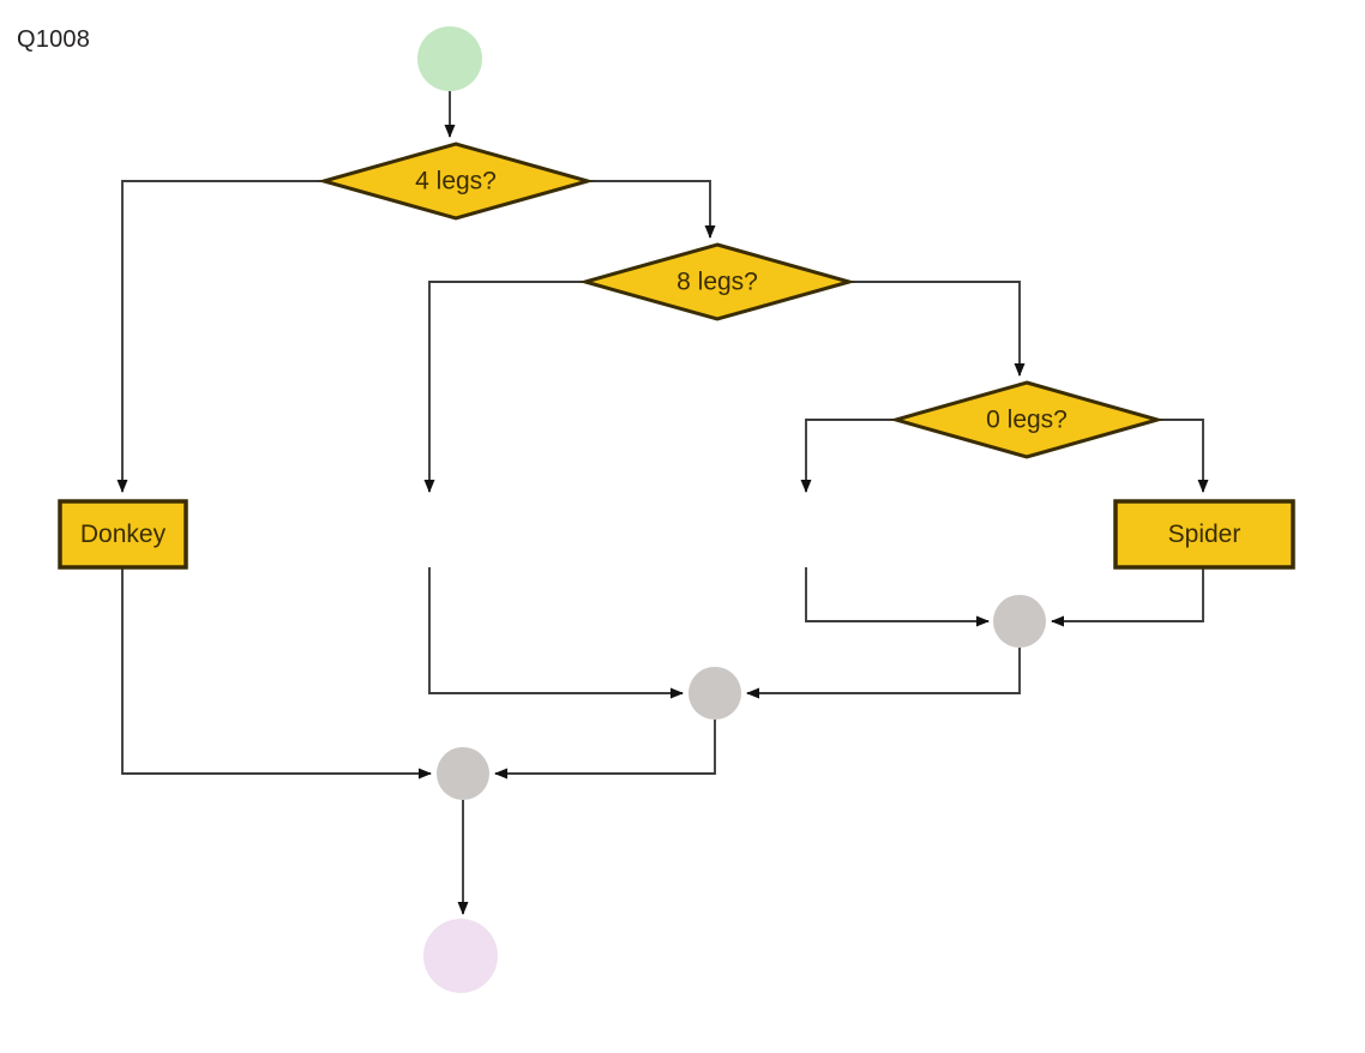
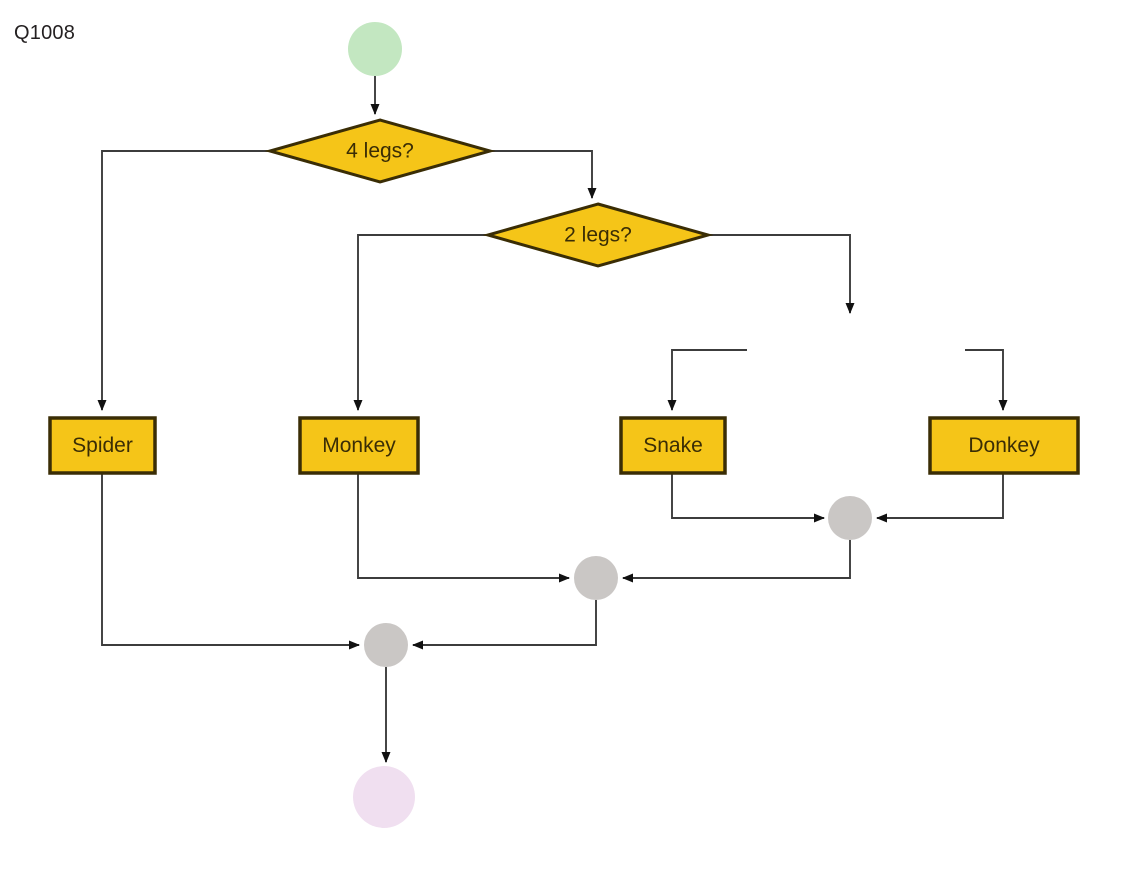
  Q1008
  4 legs?
- 8 legs?
+ 2 legs?
- 0 legs?
- Donkey
+ Spider
+ Monkey
+ Snake
- Spider
+ Donkey
